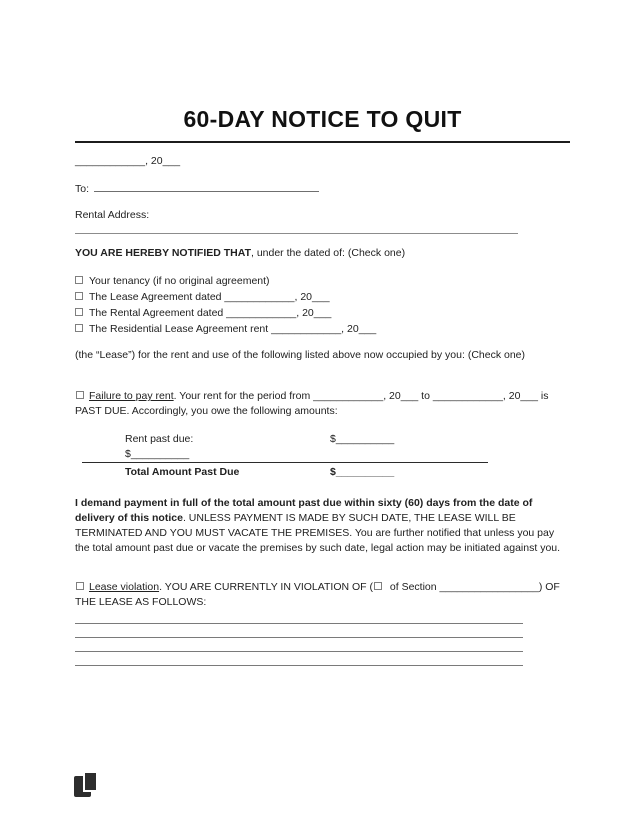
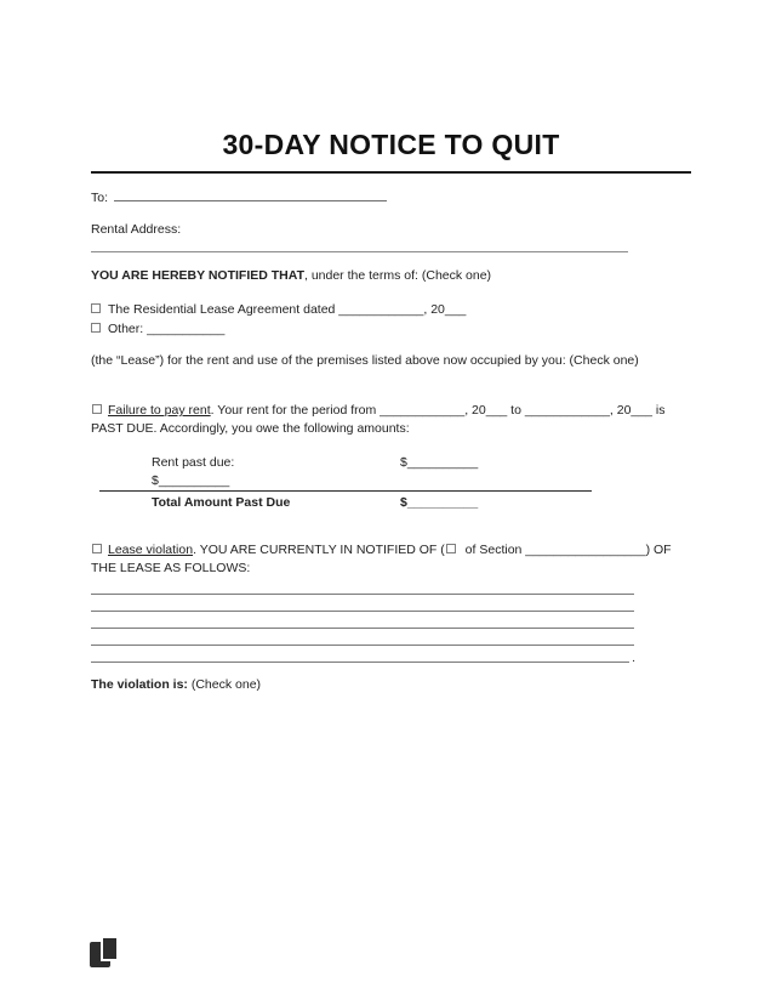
- 60-DAY NOTICE TO QUIT
+ 30-DAY NOTICE TO QUIT
- ____________, 20___
  To:
  Rental Address:
- YOU ARE HEREBY NOTIFIED THAT, under the dated of: (Check one)
+ YOU ARE HEREBY NOTIFIED THAT, under the terms of: (Check one)
- Your tenancy (if no original agreement)
- The Lease Agreement dated ____________, 20___
- The Rental Agreement dated ____________, 20___
- The Residential Lease Agreement rent ____________, 20___
+ The Residential Lease Agreement dated ____________, 20___
+ Other: ___________
- (the “Lease”) for the rent and use of the following listed above now occupied by you: (Check one)
+ (the “Lease”) for the rent and use of the premises listed above now occupied by you: (Check one)
  Failure to pay rent. Your rent for the period from ____________, 20___ to ____________, 20___ is PAST DUE. Accordingly, you owe the following amounts:
  Rent past due:
  $__________
  $__________
  Total Amount Past Due
  $__________
- I demand payment in full of the total amount past due within sixty (60) days from the date of delivery of this notice. UNLESS PAYMENT IS MADE BY SUCH DATE, THE LEASE WILL BE TERMINATED AND YOU MUST VACATE THE PREMISES. You are further notified that unless you pay the total amount past due or vacate the premises by such date, legal action may be initiated against you.
- Lease violation. YOU ARE CURRENTLY IN VIOLATION OF ( of Section _________________) OF THE LEASE AS FOLLOWS:
+ Lease violation. YOU ARE CURRENTLY IN NOTIFIED OF ( of Section _________________) OF THE LEASE AS FOLLOWS:
+ .
+ The violation is: (Check one)
